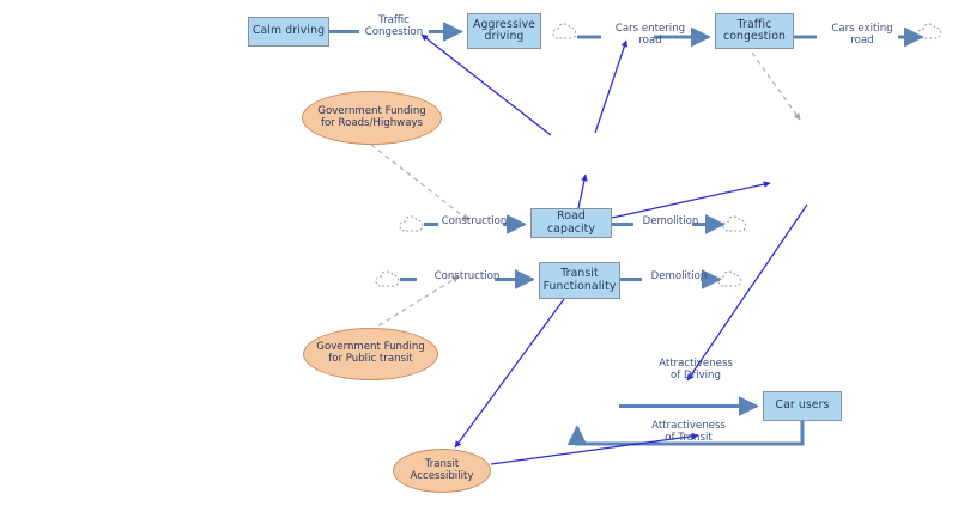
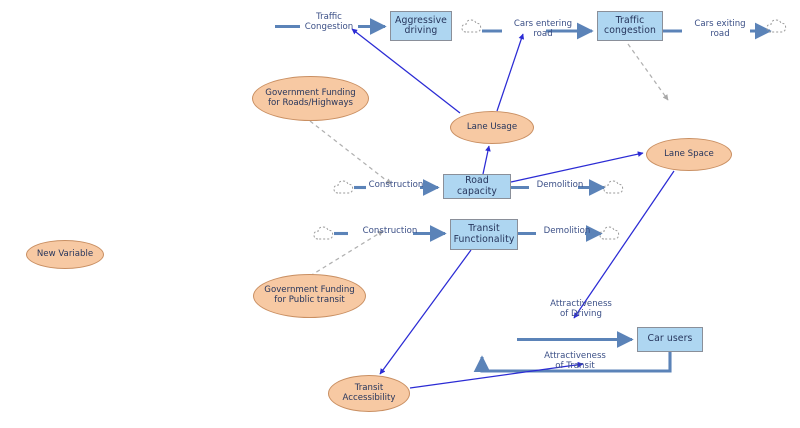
- Calm driving
  Aggressive
  driving
  Traffic
  congestion
  Road capacity
  Transit
  Functionality
  Car users
  Government Funding
  for Roads/Highways
+ Lane Usage
+ Lane Space
+ New Variable
  Government Funding
  for Public transit
  Transit
  Accessibility
  Traffic
  Congestion
  Cars entering
  road
  Cars exiting
  road
  Construction
  Demolition
  Construction
  Demolition
  Attractiveness
  of Driving
  Attractiveness
  of Transit
